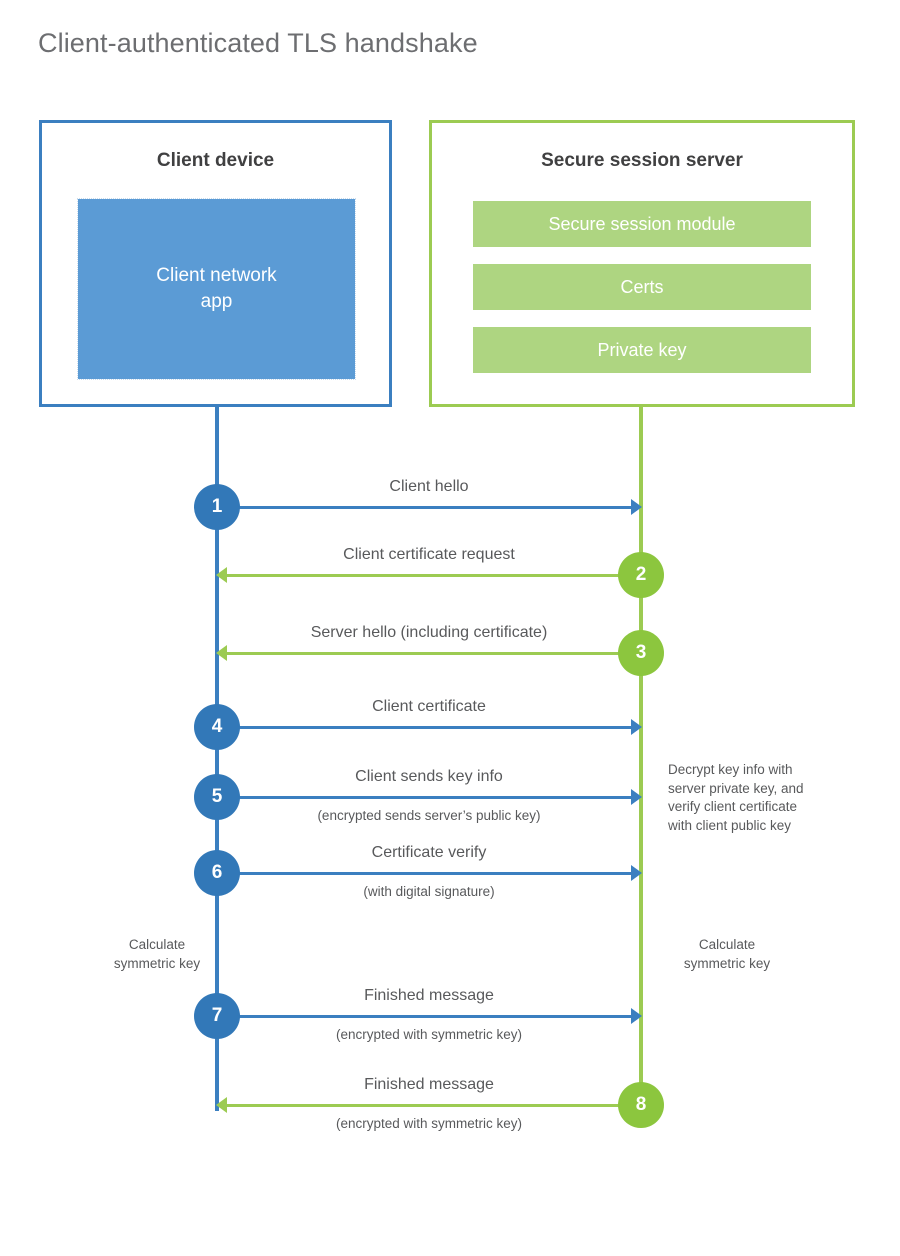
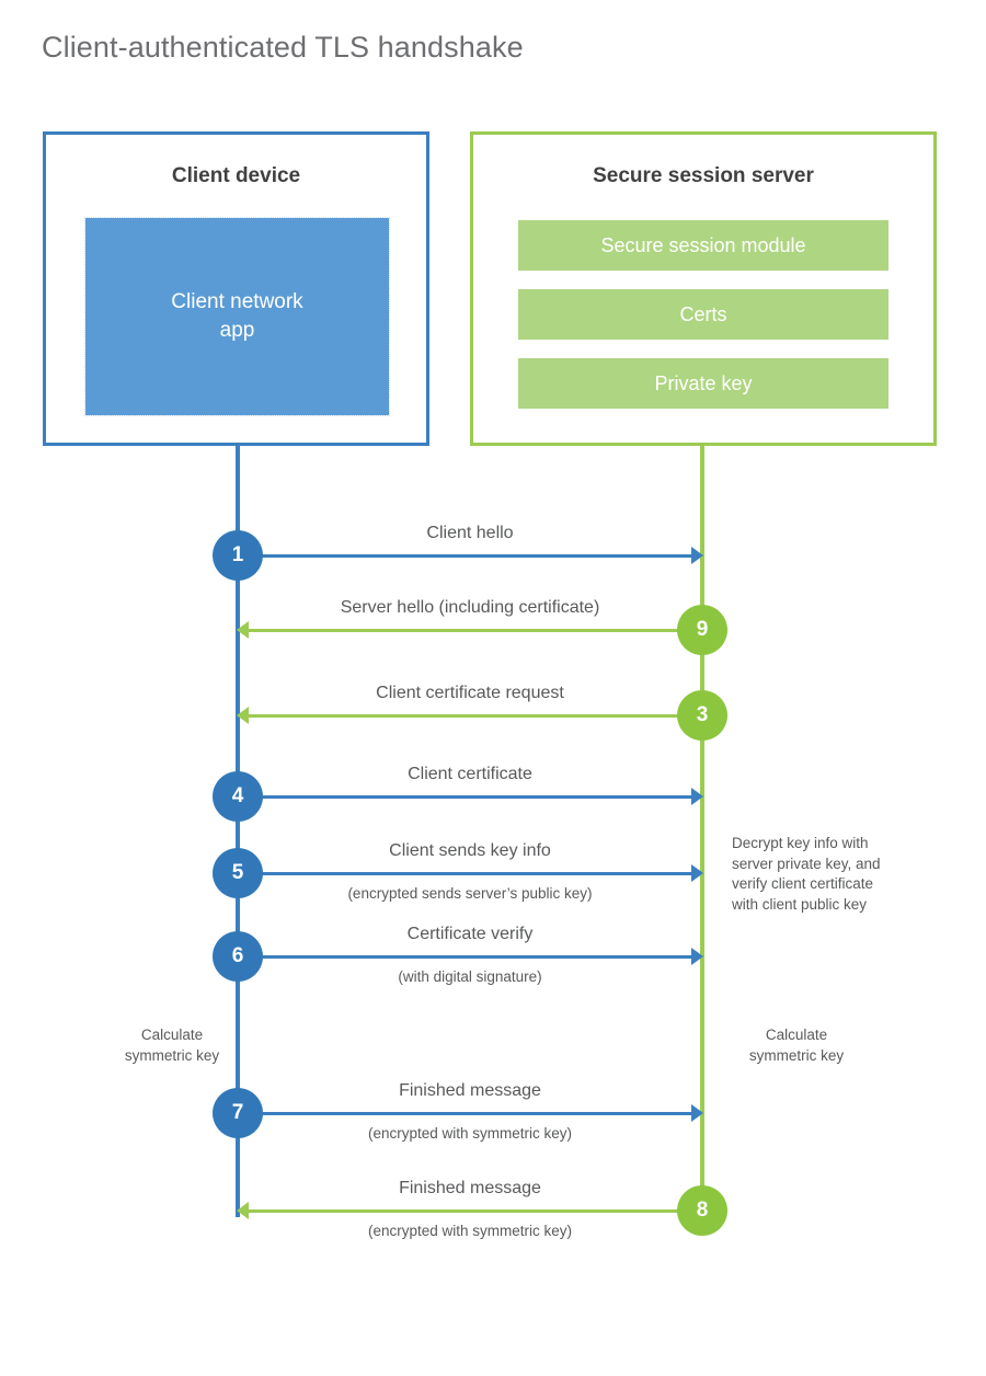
  Client-authenticated TLS handshake
  Client device
  Client network
  app
  Secure session server
  Secure session module
  Certs
  Private key
  Client hello
  1
- Client certificate request
+ Server hello (including certificate)
- 2
+ 9
- Server hello (including certificate)
+ Client certificate request
  3
  Client certificate
  4
  Client sends key info
  (encrypted sends server’s public key)
  5
  Certificate verify
  (with digital signature)
  6
  Finished message
  (encrypted with symmetric key)
  7
  Finished message
  (encrypted with symmetric key)
  8
  Decrypt key info with
  server private key, and
  verify client certificate
  with client public key
  Calculate
  symmetric key
  Calculate
  symmetric key
